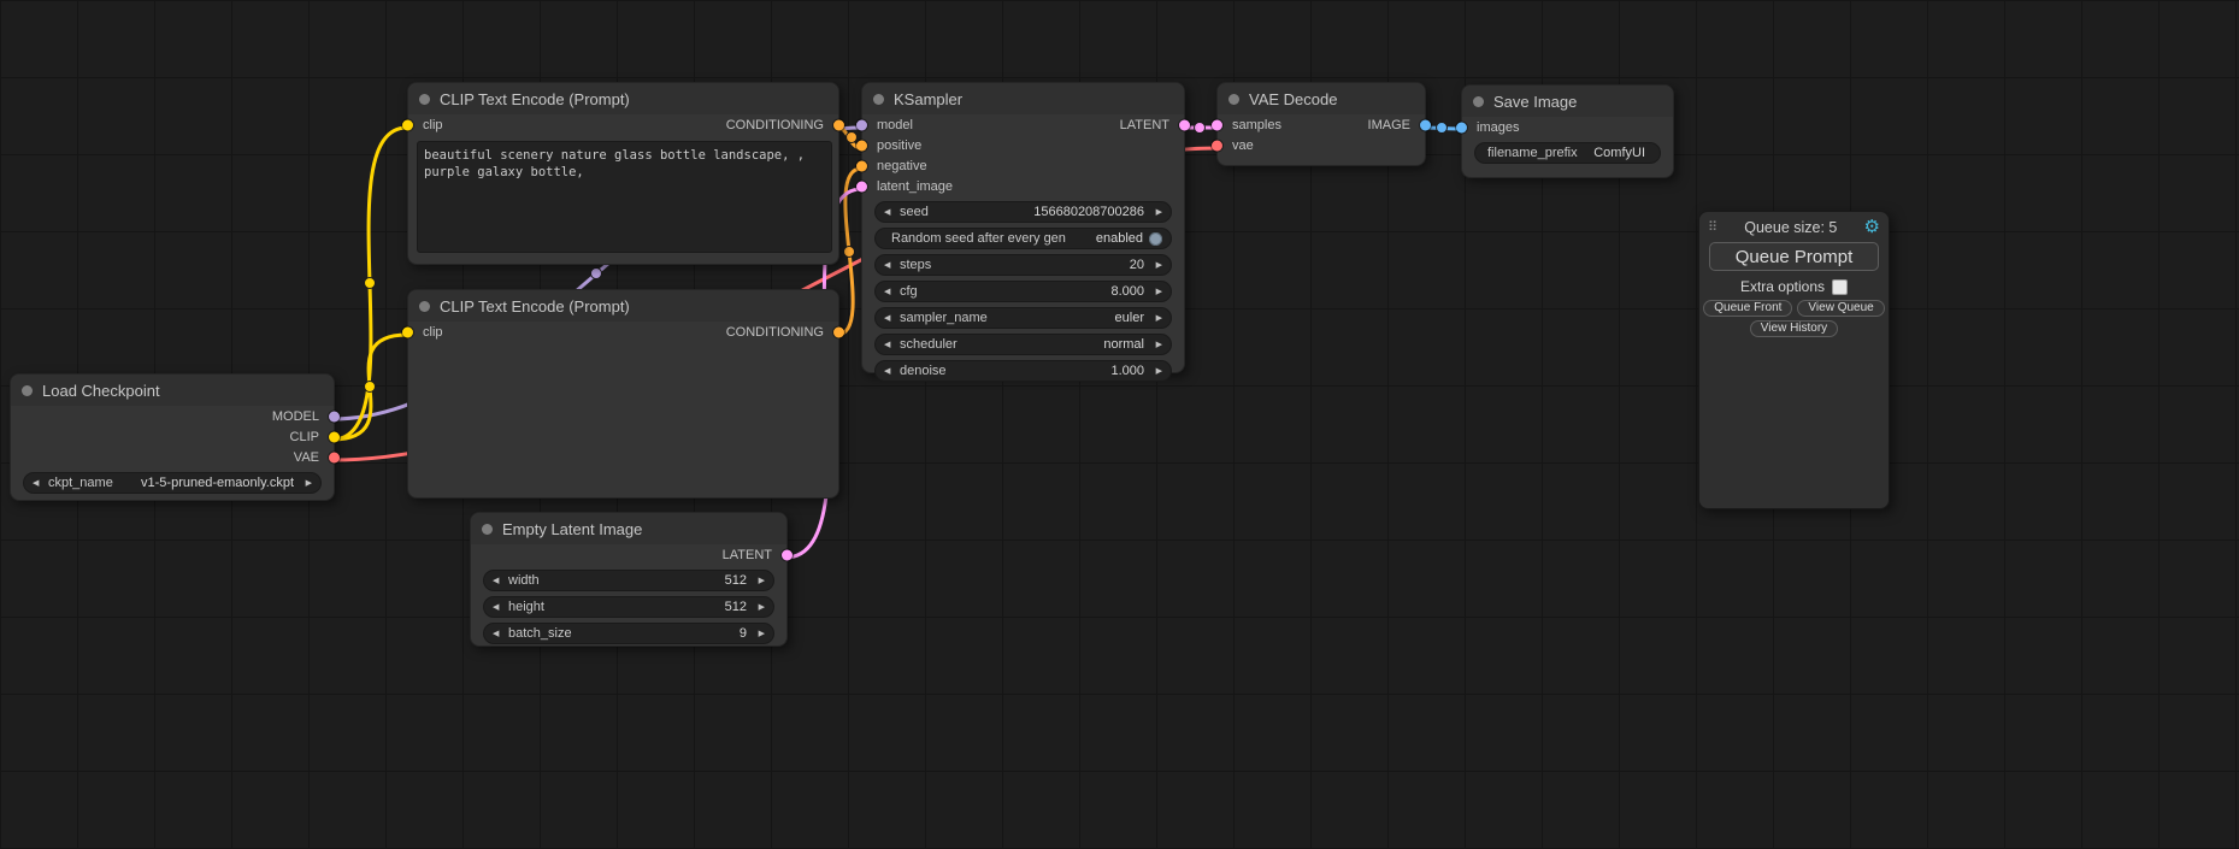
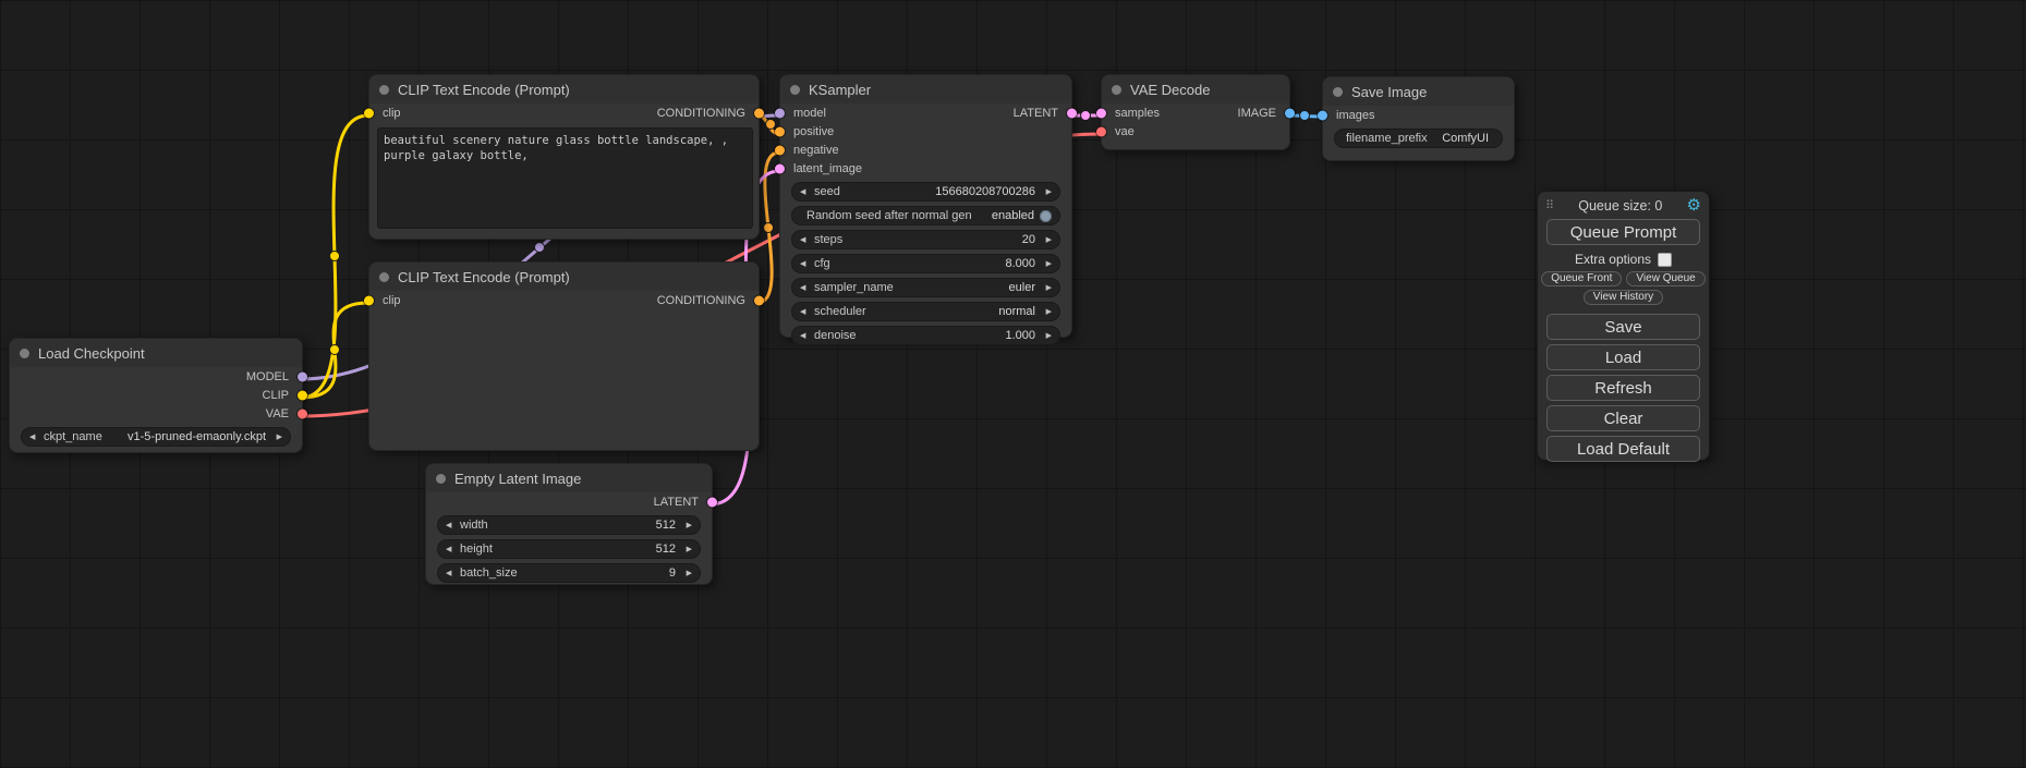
  Load Checkpoint
  MODEL
  CLIP
  VAE
  ckpt_name
  v1-5-pruned-emaonly.ckpt
  CLIP Text Encode (Prompt)
  clip
  CONDITIONING
  CLIP Text Encode (Prompt)
  clip
  CONDITIONING
  Empty Latent Image
  LATENT
  width
  512
  height
  512
  batch_size
  9
  KSampler
  model
  LATENT
  positive
  negative
  latent_image
  seed
  156680208700286
- Random seed after every gen
+ Random seed after normal gen
  enabled
  steps
  20
  cfg
  8.000
  sampler_name
  euler
  scheduler
  normal
  denoise
  1.000
  VAE Decode
  samples
  IMAGE
  vae
  Save Image
  images
  filename_prefix
  ComfyUI
  ⠿
- Queue size: 5
+ Queue size: 0
  ⚙
  Queue Prompt
  Extra options
  Queue Front
  View Queue
  View History
+ Save
+ Load
+ Refresh
+ Clear
+ Load Default
